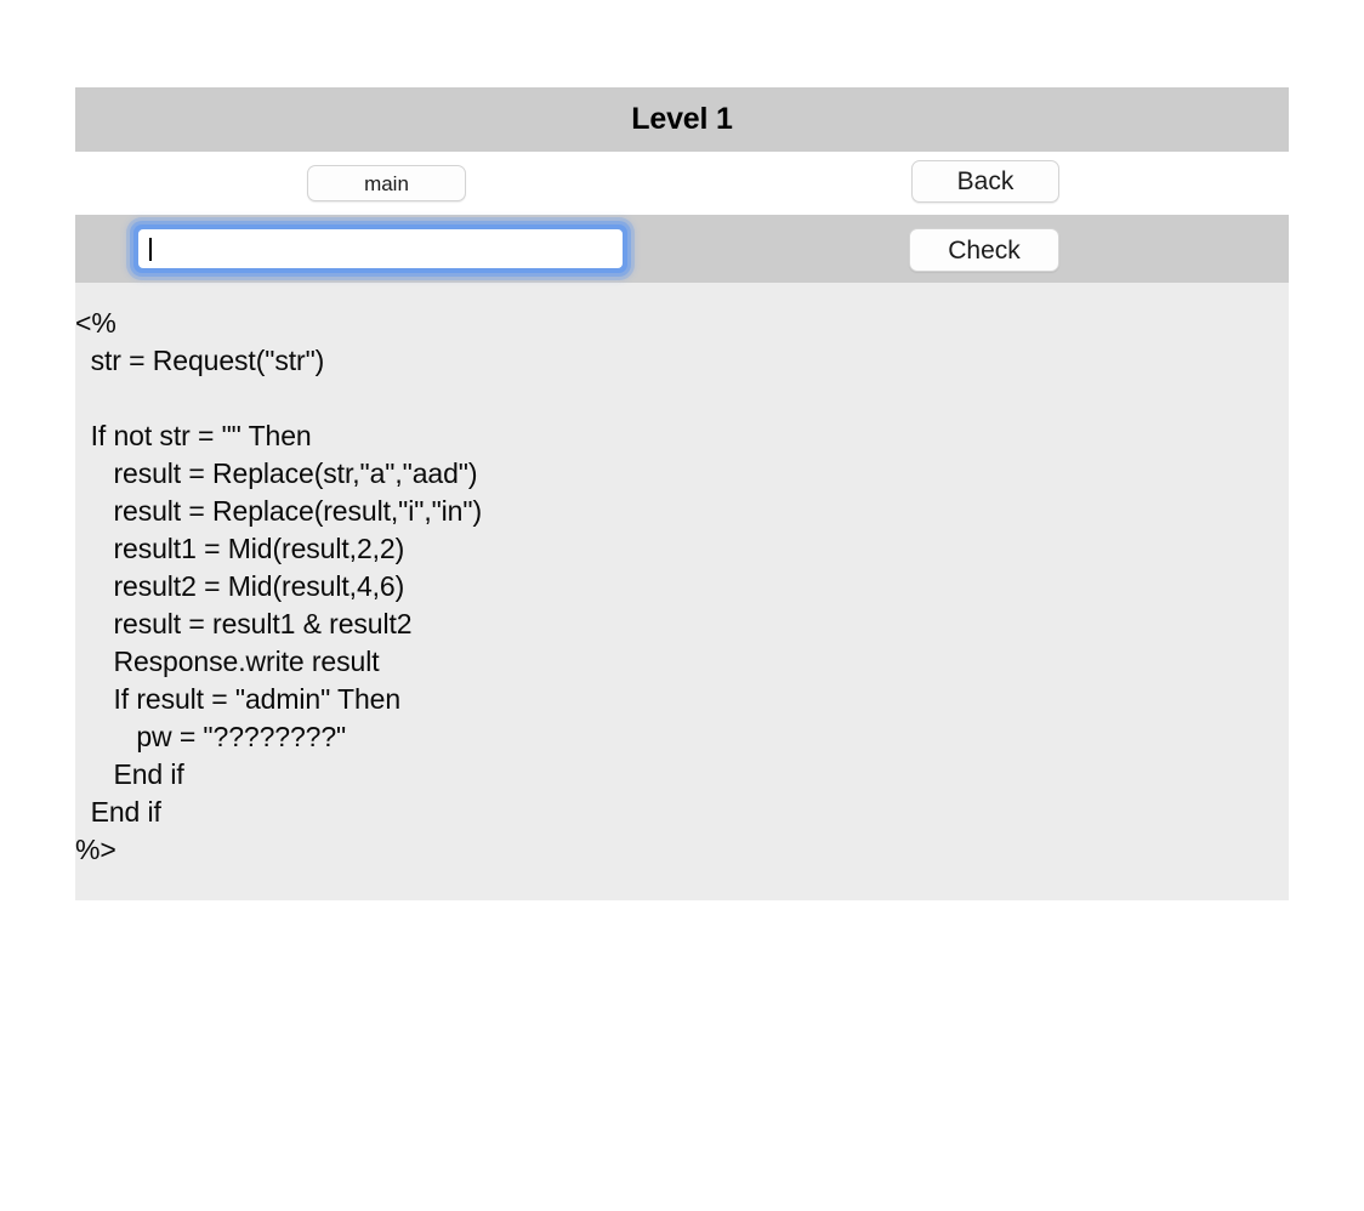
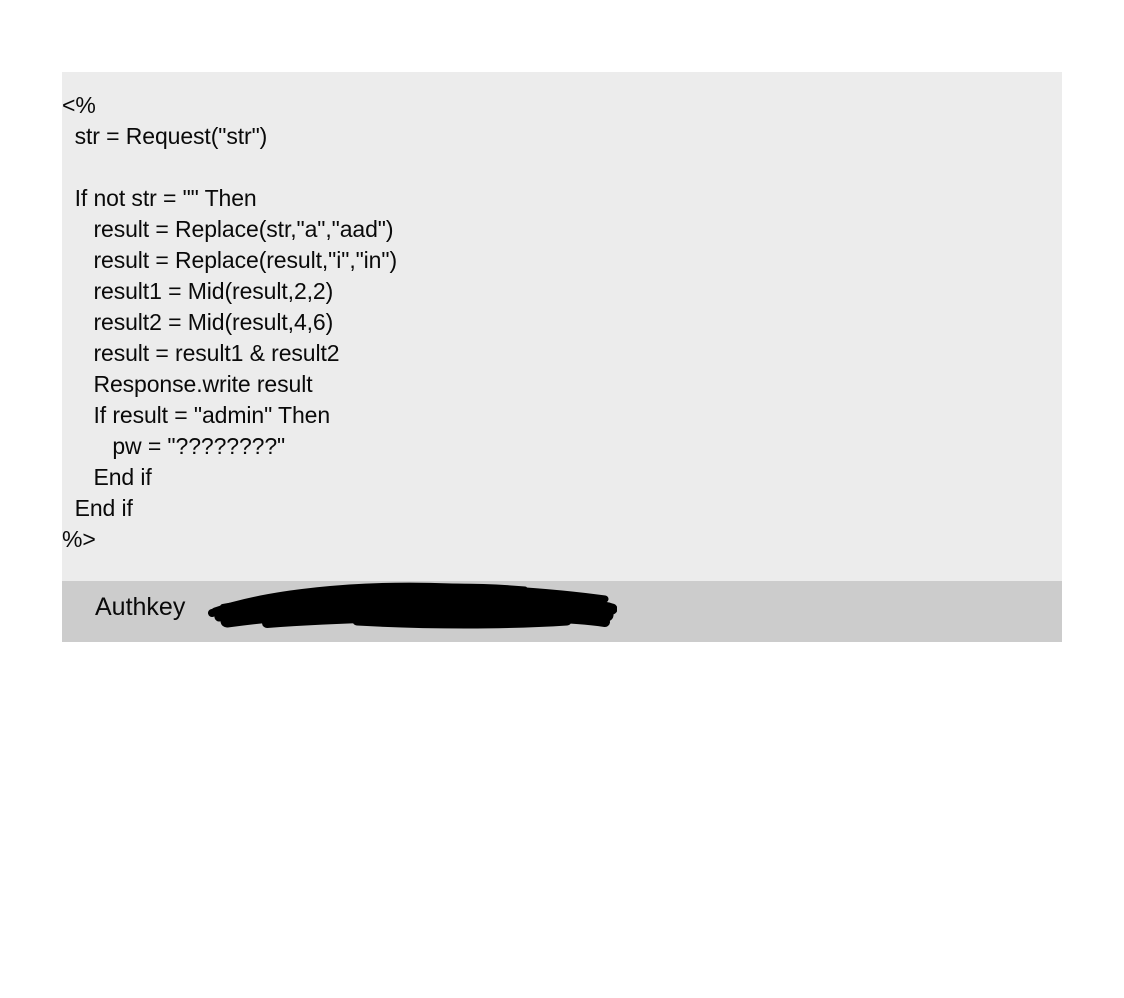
- Level 1
- main
- Back
- Check
  <%
  str = Request("str")
  If not str = "" Then
  result = Replace(str,"a","aad")
  result = Replace(result,"i","in")
  result1 = Mid(result,2,2)
  result2 = Mid(result,4,6)
  result = result1 & result2
  Response.write result
  If result = "admin" Then
  pw = "????????"
  End if
  End if
  %>
+ Authkey
